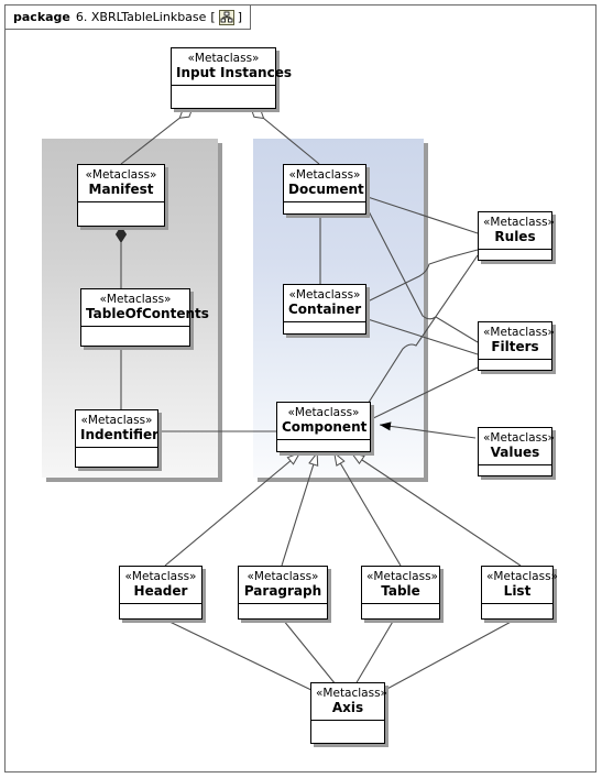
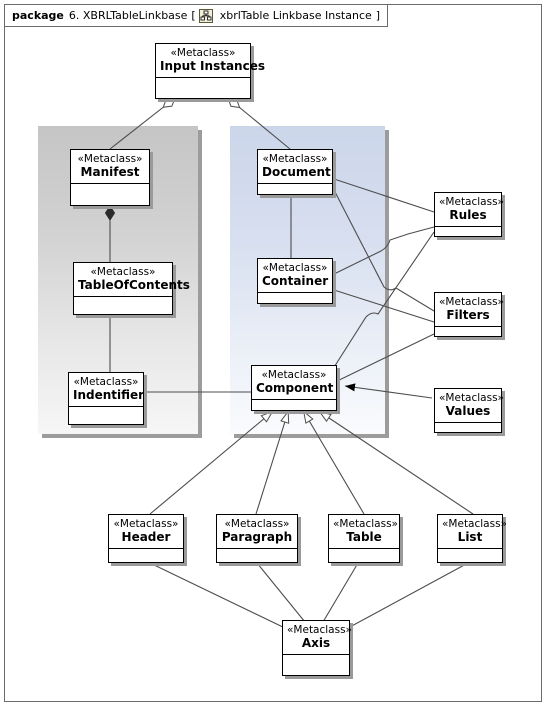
  package
  6. XBRLTableLinkbase
  [
+ xbrlTable Linkbase Instance
  ]
  «Metaclass»
  Input Instances
  «Metaclass»
  Manifest
  «Metaclass»
  TableOfContents
  «Metaclass»
  Indentifier
  «Metaclass»
  Document
  «Metaclass»
  Container
  «Metaclass»
  Component
  «Metaclass»
  Rules
  «Metaclass»
  Filters
  «Metaclass»
  Values
  «Metaclass»
  Header
  «Metaclass»
  Paragraph
  «Metaclass»
  Table
  «Metaclass»
  List
  «Metaclass»
  Axis
